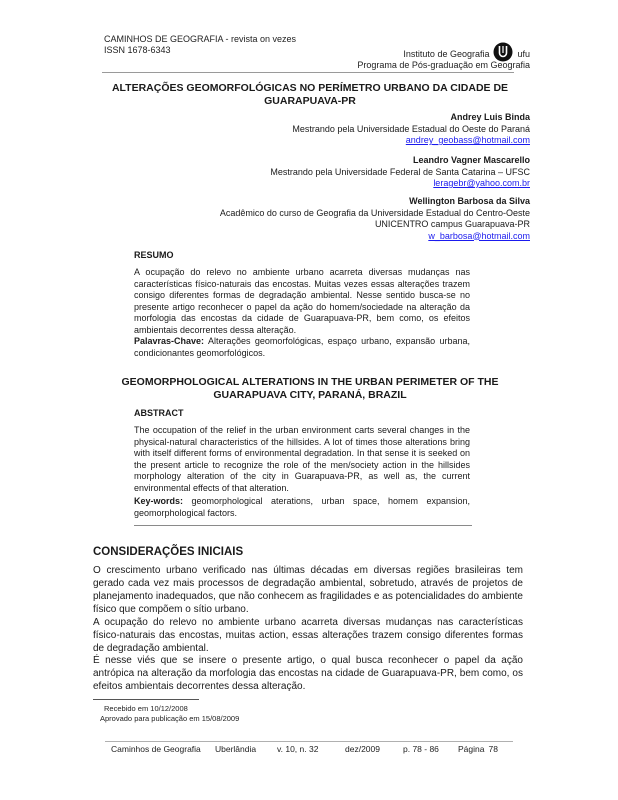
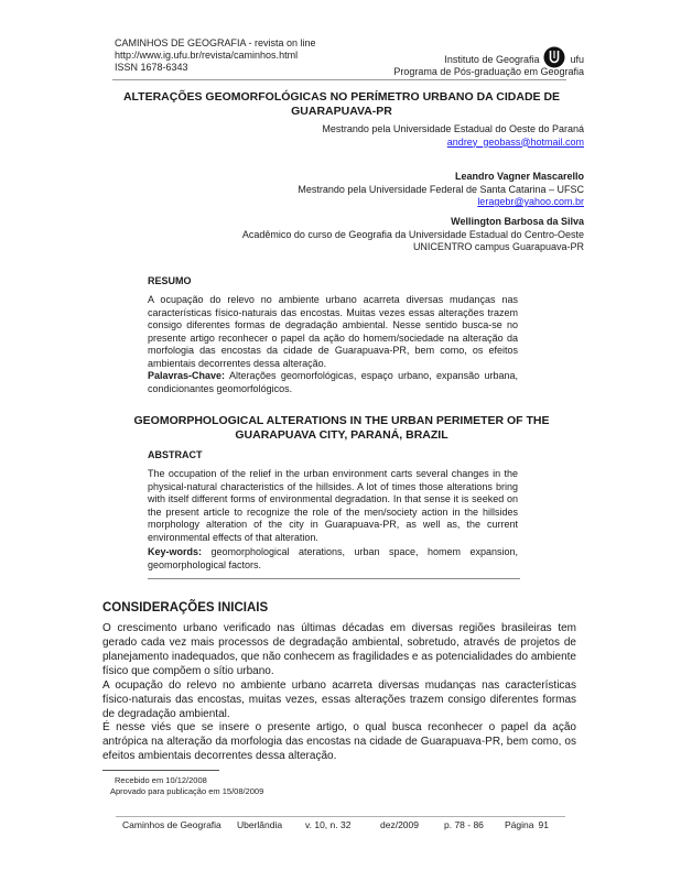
- CAMINHOS DE GEOGRAFIA - revista on vezes
+ CAMINHOS DE GEOGRAFIA - revista on line
+ http://www.ig.ufu.br/revista/caminhos.html
  ISSN 1678-6343
  Instituto de Geografia
  ufu
  Programa de Pós-graduação em Geografia
  ALTERAÇÕES GEOMORFOLÓGICAS NO PERÍMETRO URBANO DA CIDADE DE GUARAPUAVA-PR
- Andrey Luis Binda
  Mestrando pela Universidade Estadual do Oeste do Paraná
  andrey_geobass@hotmail.com
  Leandro Vagner Mascarello
  Mestrando pela Universidade Federal de Santa Catarina – UFSC
  leragebr@yahoo.com.br
  Wellington Barbosa da Silva
  Acadêmico do curso de Geografia da Universidade Estadual do Centro-Oeste
  UNICENTRO campus Guarapuava-PR
- w_barbosa@hotmail.com
  RESUMO
  A ocupação do relevo no ambiente urbano acarreta diversas mudanças nas características físico-naturais das encostas. Muitas vezes essas alterações trazem consigo diferentes formas de degradação ambiental. Nesse sentido busca-se no presente artigo reconhecer o papel da ação do homem/sociedade na alteração da morfologia das encostas da cidade de Guarapuava-PR, bem como, os efeitos ambientais decorrentes dessa alteração.
  Palavras-Chave: Alterações geomorfológicas, espaço urbano, expansão urbana, condicionantes geomorfológicos.
  GEOMORPHOLOGICAL ALTERATIONS IN THE URBAN PERIMETER OF THE GUARAPUAVA CITY, PARANÁ, BRAZIL
  ABSTRACT
  The occupation of the relief in the urban environment carts several changes in the physical-natural characteristics of the hillsides. A lot of times those alterations bring with itself different forms of environmental degradation. In that sense it is seeked on the present article to recognize the role of the men/society action in the hillsides morphology alteration of the city in Guarapuava-PR, as well as, the current environmental effects of that alteration.
  Key-words: geomorphological aterations, urban space, homem expansion, geomorphological factors.
  CONSIDERAÇÕES INICIAIS
  O crescimento urbano verificado nas últimas décadas em diversas regiões brasileiras tem gerado cada vez mais processos de degradação ambiental, sobretudo, através de projetos de planejamento inadequados, que não conhecem as fragilidades e as potencialidades do ambiente físico que compõem o sítio urbano.
- A ocupação do relevo no ambiente urbano acarreta diversas mudanças nas características físico-naturais das encostas, muitas action, essas alterações trazem consigo diferentes formas de degradação ambiental.
+ A ocupação do relevo no ambiente urbano acarreta diversas mudanças nas características físico-naturais das encostas, muitas vezes, essas alterações trazem consigo diferentes formas de degradação ambiental.
  É nesse viés que se insere o presente artigo, o qual busca reconhecer o papel da ação antrópica na alteração da morfologia das encostas na cidade de Guarapuava-PR, bem como, os efeitos ambientais decorrentes dessa alteração.
  Recebido em 10/12/2008
  Aprovado para publicação em 15/08/2009
  Caminhos de Geografia
  Uberlândia
  v. 10, n. 32
  dez/2009
  p. 78 - 86
  Página
- 78
+ 91
